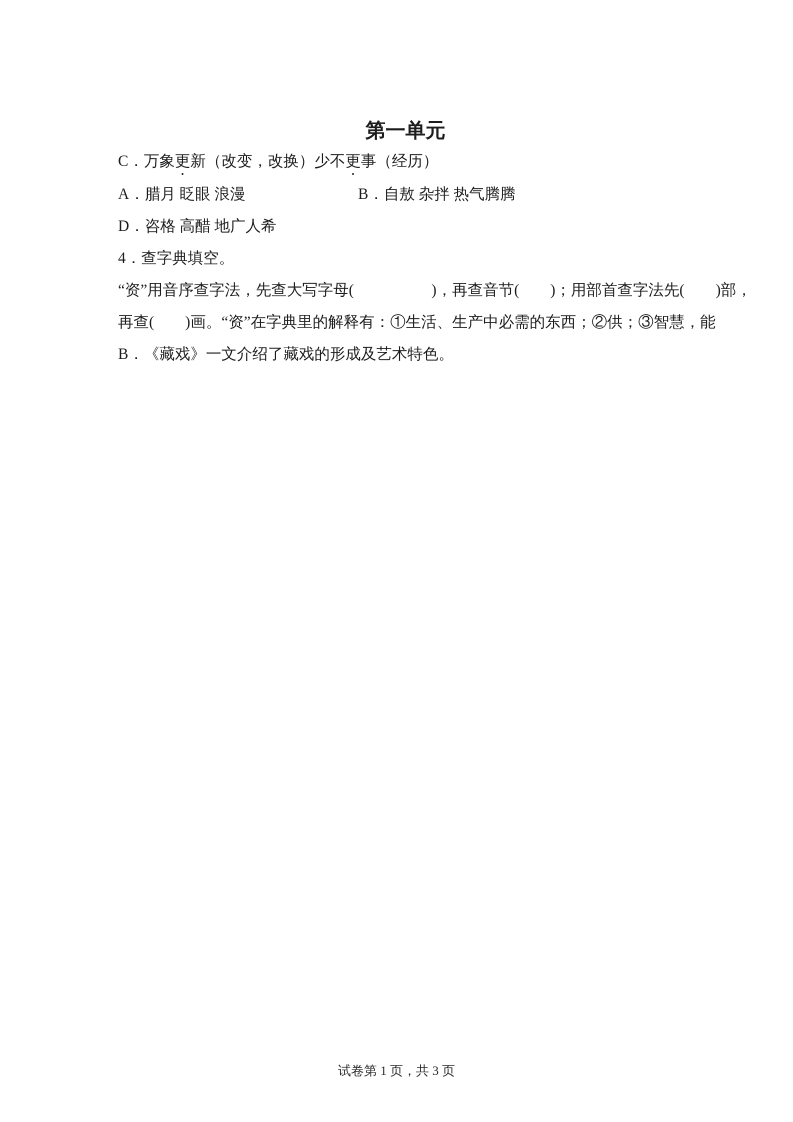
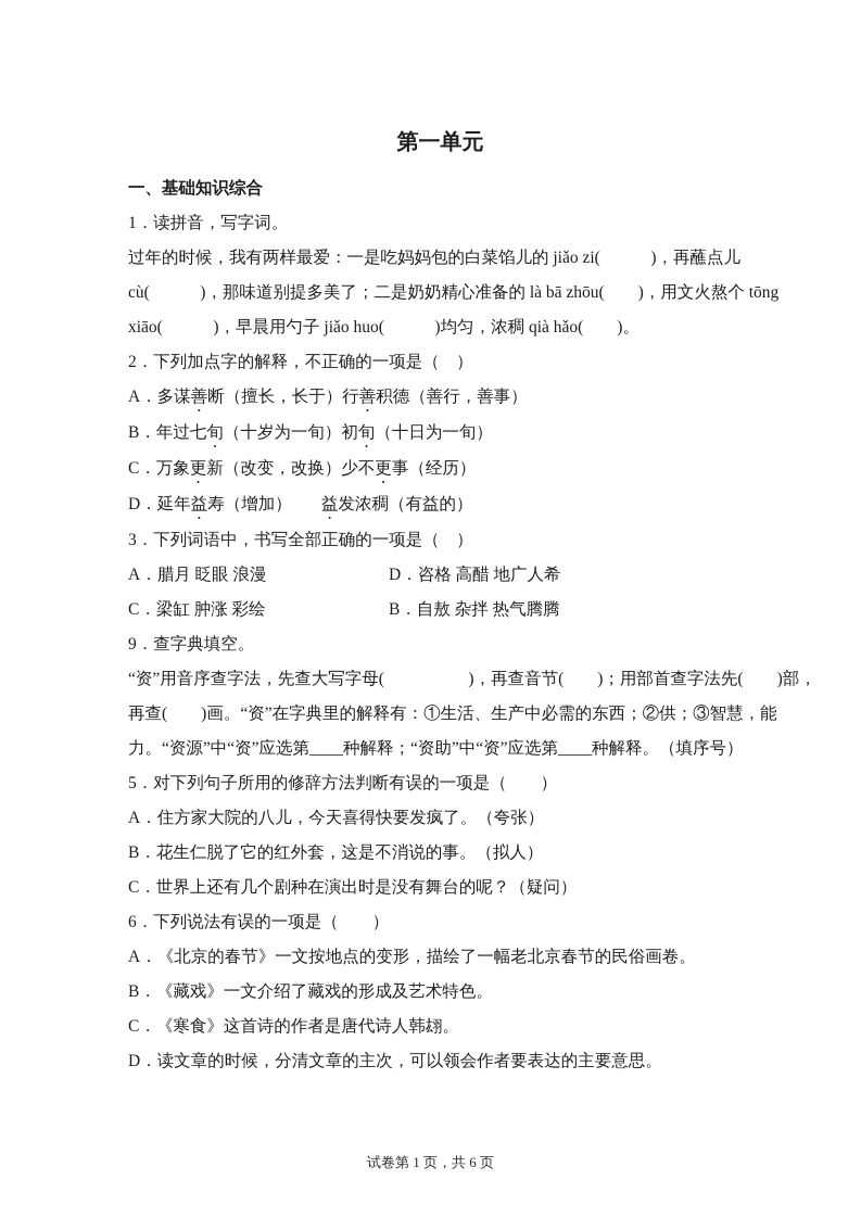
  第一单元
+ 一、基础知识综合
+ 1．读拼音，写字词。
+ 过年的时候，我有两样最爱：一是吃妈妈包的白菜馅儿的 jiǎo zi( )，再蘸点儿
+ cù( )，那味道别提多美了；二是奶奶精心准备的 là bā zhōu( )，用文火熬个 tōng
+ xiāo( )，早晨用勺子 jiǎo huo( )均匀，浓稠 qià hǎo( )。
+ 2．下列加点字的解释，不正确的一项是（ ）
+ A．多谋善断（擅长，长于）行善积德（善行，善事）
+ B．年过七旬（十岁为一旬）初旬（十日为一旬）
  C．万象更新（改变，改换）少不更事（经历）
+ D．延年益寿（增加） 益发浓稠（有益的）
+ 3．下列词语中，书写全部正确的一项是（ ）
  A．腊月 眨眼 浪漫
- B．自敖 杂拌 热气腾腾
+ D．咨格 高醋 地广人希
+ C．梁缸 肿涨 彩绘
- D．咨格 高醋 地广人希
+ B．自敖 杂拌 热气腾腾
- 4．查字典填空。
+ 9．查字典填空。
  “资”用音序查字法，先查大写字母( )，再查音节( )；用部首查字法先( )部，
  再查( )画。“资”在字典里的解释有：①生活、生产中必需的东西；②供；③智慧，能
+ 力。“资源”中“资”应选第____种解释；“资助”中“资”应选第____种解释。（填序号）
+ 5．对下列句子所用的修辞方法判断有误的一项是（ ）
+ A．住方家大院的八儿，今天喜得快要发疯了。（夸张）
+ B．花生仁脱了它的红外套，这是不消说的事。（拟人）
+ C．世界上还有几个剧种在演出时是没有舞台的呢？（疑问）
+ 6．下列说法有误的一项是（ ）
+ A．《北京的春节》一文按地点的变形，描绘了一幅老北京春节的民俗画卷。
  B．《藏戏》一文介绍了藏戏的形成及艺术特色。
+ C．《寒食》这首诗的作者是唐代诗人韩翃。
+ D．读文章的时候，分清文章的主次，可以领会作者要表达的主要意思。
- 试卷第 1 页，共 3 页
+ 试卷第 1 页，共 6 页
